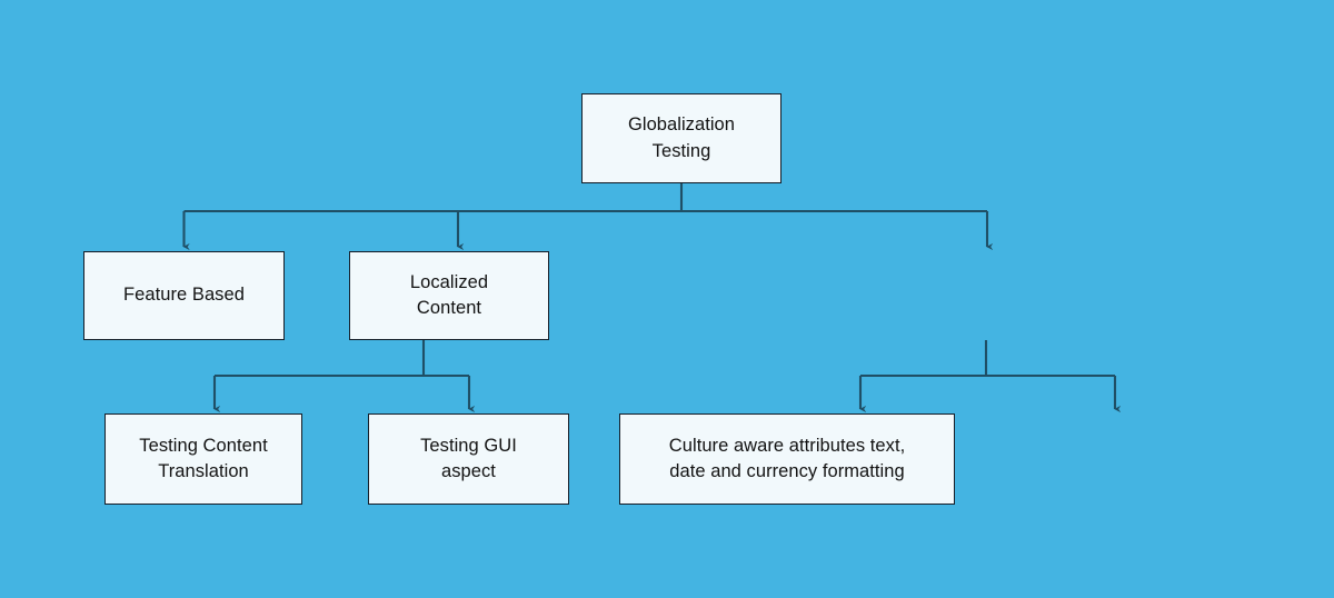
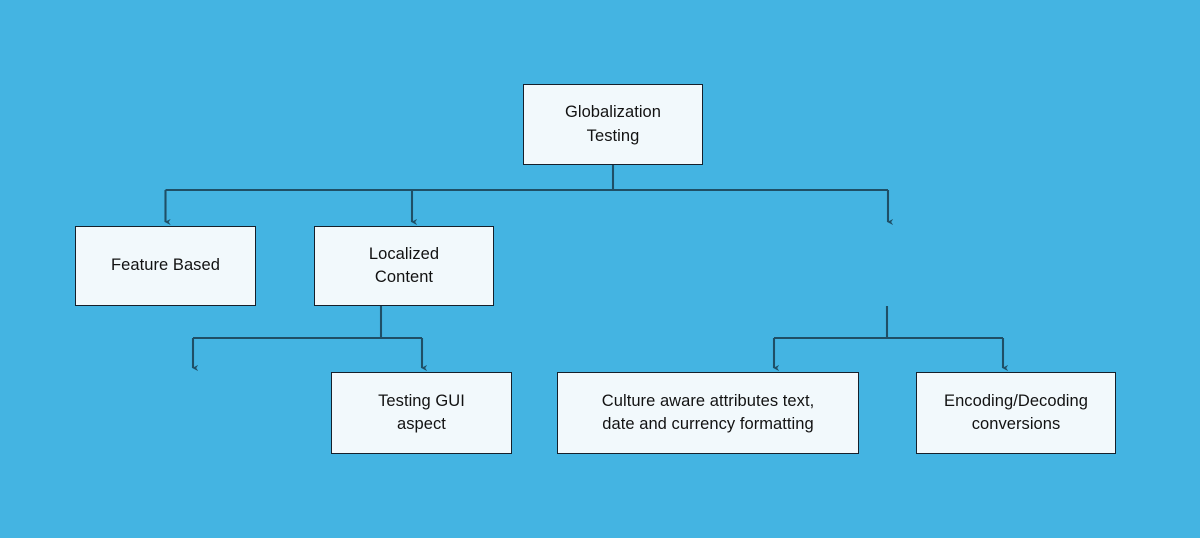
  Globalization
  Testing
  Feature Based
  Localized
  Content
- Testing Content
- Translation
  Testing GUI
  aspect
  Culture aware attributes text,
  date and currency formatting
+ Encoding/Decoding
+ conversions
